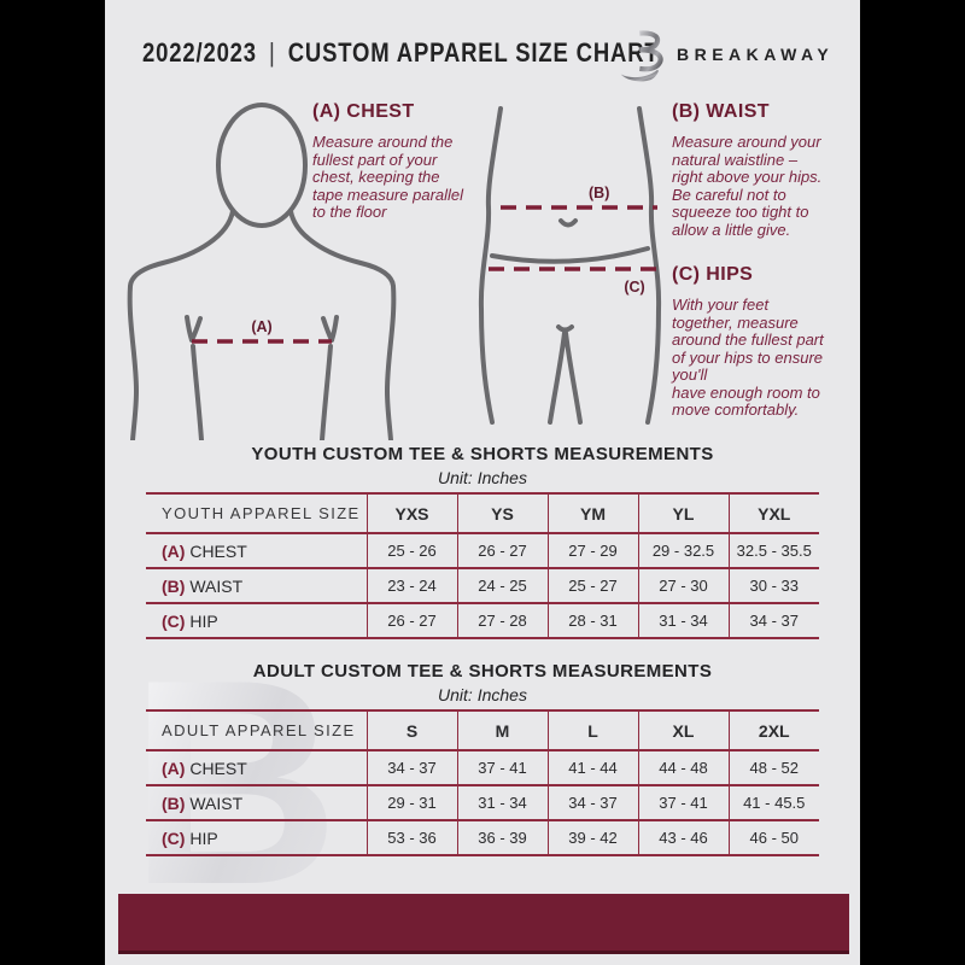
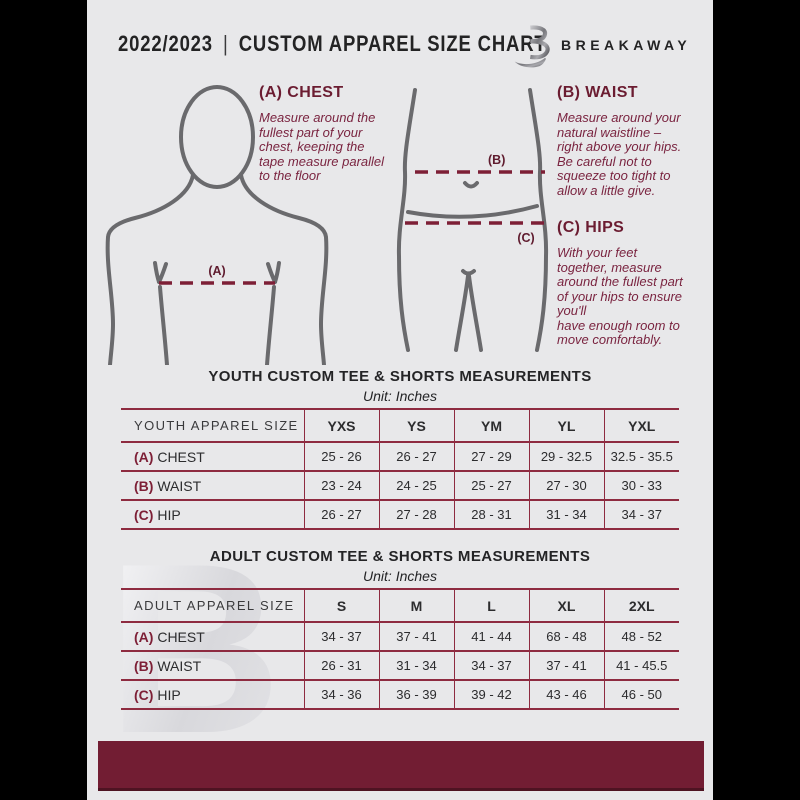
  2022/2023 | CUSTOM APPAREL SIZE CHAR
  BREAKAWAY
  (A)
  (B)
  (C)
  (A) CHEST
  Measure around the
  fullest part of your
  chest, keeping the
  tape measure parallel
  to the floor
  (B) WAIST
  Measure around your
  natural waistline –
  right above your hips.
  Be careful not to
  squeeze too tight to
  allow a little give.
  (C) HIPS
  With your feet
  together, measure
  around the fullest part
  of your hips to ensure
  you'll
  have enough room to
  move comfortably.
  B
  YOUTH CUSTOM TEE & SHORTS MEASUREMENTS
  Unit: Inches
  YOUTH APPAREL SIZE	YXS	YS	YM	YL	YXL
  (A) CHEST	25 - 26	26 - 27	27 - 29	29 - 32.5	32.5 - 35.5
  (B) WAIST	23 - 24	24 - 25	25 - 27	27 - 30	30 - 33
  (C) HIP	26 - 27	27 - 28	28 - 31	31 - 34	34 - 37
  ADULT CUSTOM TEE & SHORTS MEASUREMENTS
  Unit: Inches
  ADULT APPAREL SIZE	S	M	L	XL	2XL
- (A) CHEST	34 - 37	37 - 41	41 - 44	44 - 48	48 - 52
+ (A) CHEST	34 - 37	37 - 41	41 - 44	68 - 48	48 - 52
- (B) WAIST	29 - 31	31 - 34	34 - 37	37 - 41	41 - 45.5
+ (B) WAIST	26 - 31	31 - 34	34 - 37	37 - 41	41 - 45.5
- (C) HIP	53 - 36	36 - 39	39 - 42	43 - 46	46 - 50
+ (C) HIP	34 - 36	36 - 39	39 - 42	43 - 46	46 - 50
